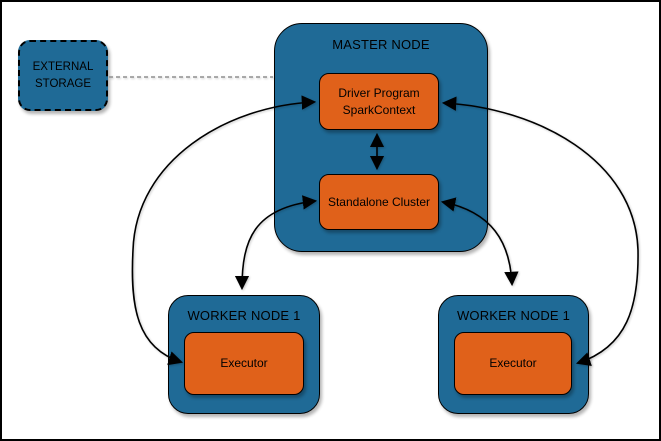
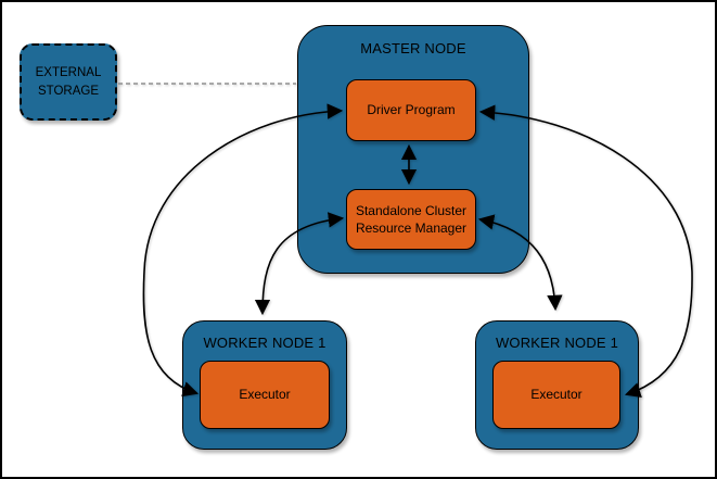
  EXTERNAL
  STORAGE
  MASTER NODE
  WORKER NODE 1
  WORKER NODE 1
  Driver Program
- SparkContext
  Standalone Cluster
+ Resource Manager
  Executor
  Executor
